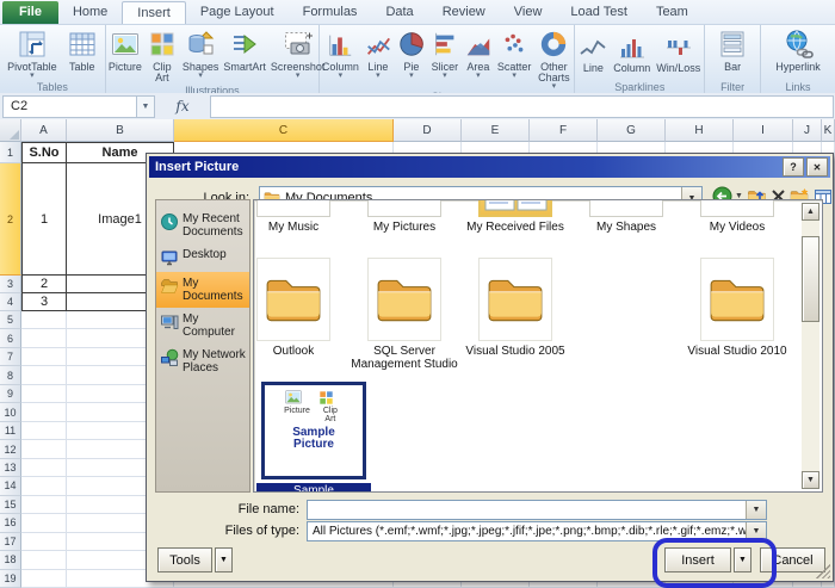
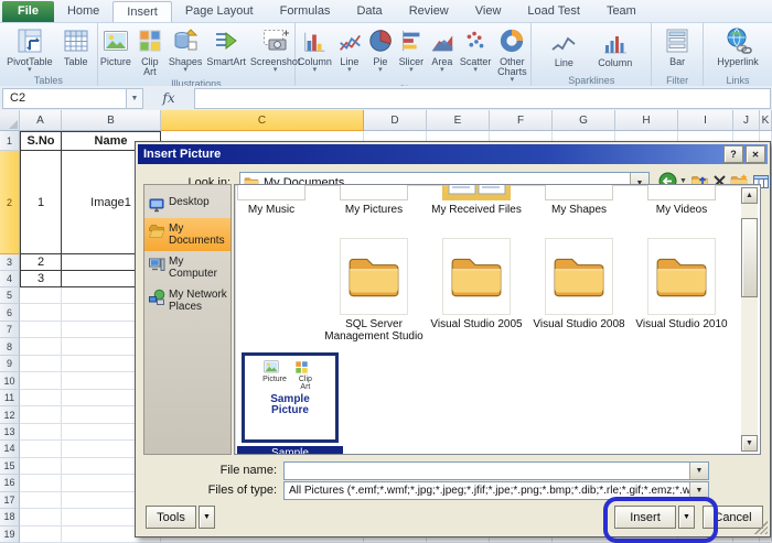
  File
  Home
  Insert
  Page Layout
  Formulas
  Data
  Review
  View
  Load Test
  Team
  PivotTable
  Table
  Tables
  Picture
  Clip Art
  Shapes
  SmartArt
  Screenshot
  Illustrations
  Column
  Line
  Pie
  Slicer
  Area
  Scatter
  Other Charts
  Line
  Column
- Win/Loss
  Sparklines
  Bar
  Filter
  Hyperlink
  Links
  C2
  fx
  A
  B
  C
  D
  E
  F
  G
  H
  I
  J
  K
  1
  S.No
  Name
  2
  1
  Image1
  3
  2
  4
  3
  5
  6
  7
  8
  9
  10
  11
  12
  13
  14
  15
  16
  17
  18
  19
  Insert Picture
  Look in:
  My Documents
- My Recent Documents
  Desktop
  My Documents
  My Computer
  My Network Places
  My Music
  My Pictures
  My Received Files
  My Shapes
  My Videos
- Outlook
  SQL Server Management Studio
  Visual Studio 2005
+ Visual Studio 2008
  Visual Studio 2010
  Sample Picture
  File name:
  Files of type:
  All Pictures (*.emf;*.wmf;*.jpg;*.jpeg;*.jfif;*.jpe;*.png;*.bmp;*.dib;*.rle;*.gif;*.emz;*.w
  Tools
  Insert
  Cancel
